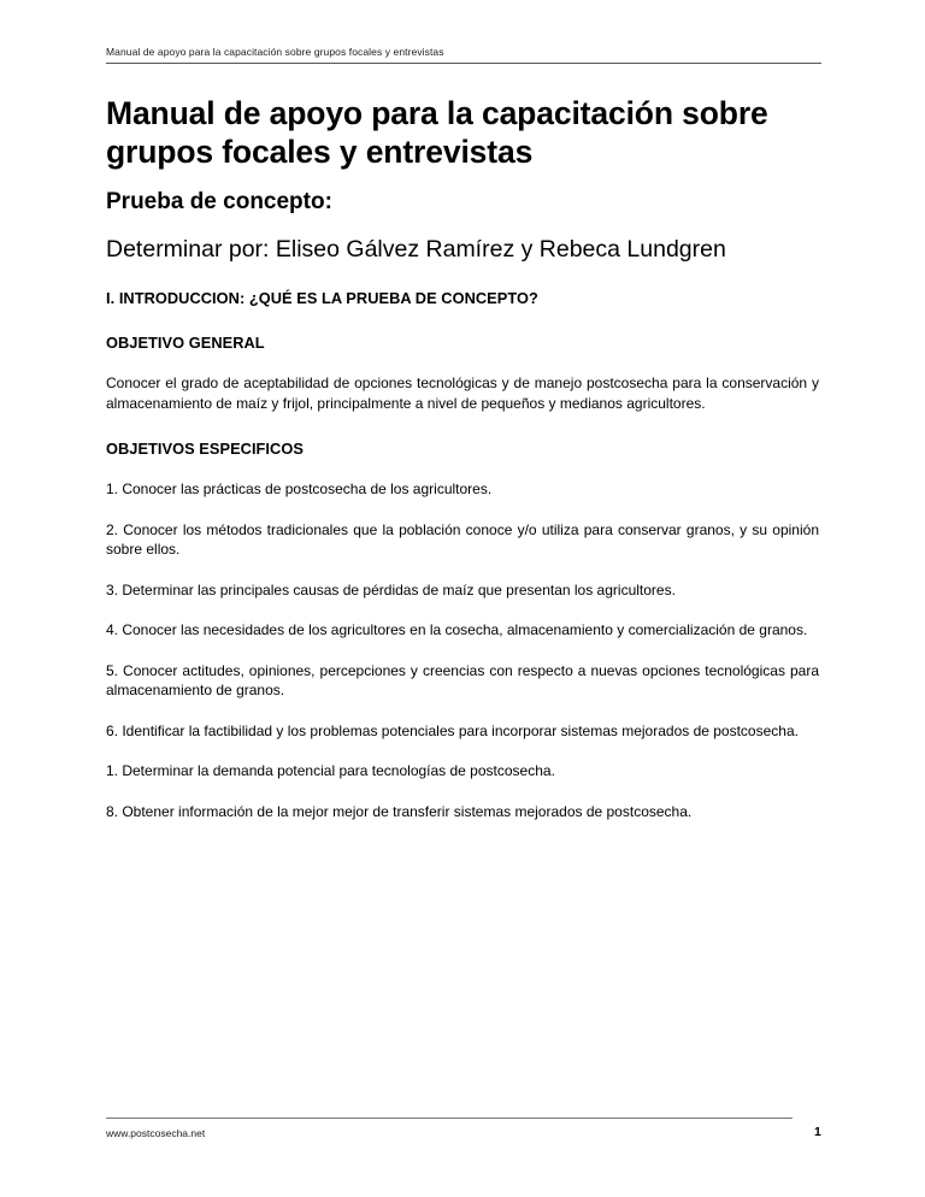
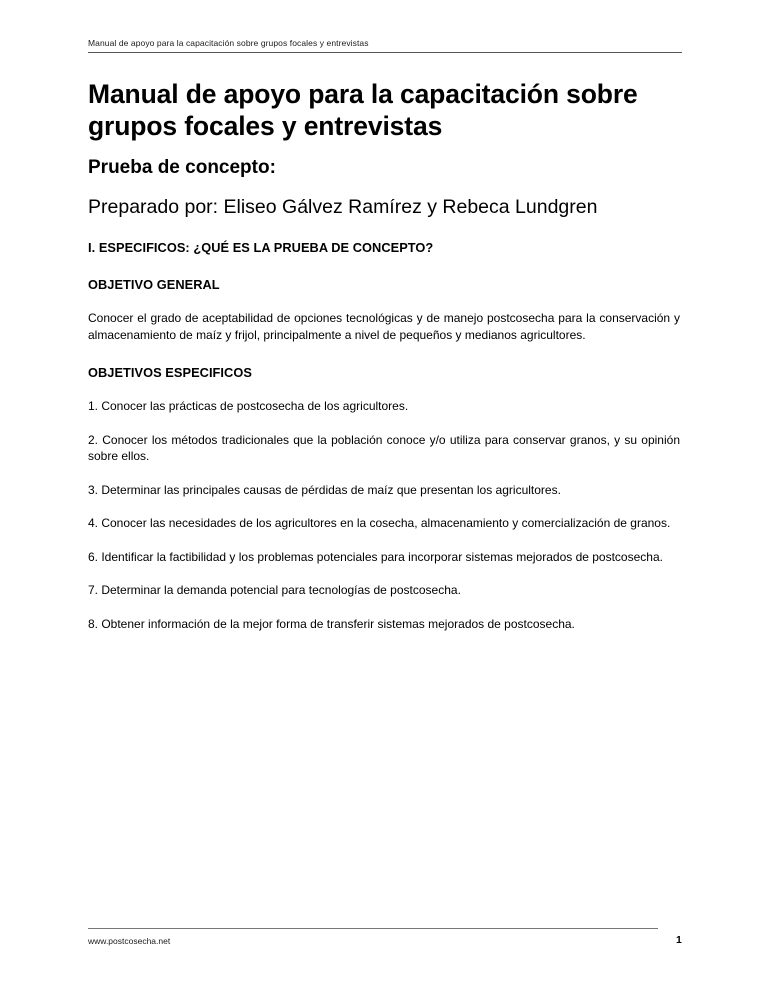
  Manual de apoyo para la capacitación sobre grupos focales y entrevistas
  Manual de apoyo para la capacitación sobre grupos focales y entrevistas
  Prueba de concepto:
- Determinar por: Eliseo Gálvez Ramírez y Rebeca Lundgren
+ Preparado por: Eliseo Gálvez Ramírez y Rebeca Lundgren
- I. INTRODUCCION: ¿QUÉ ES LA PRUEBA DE CONCEPTO?
+ I. ESPECIFICOS: ¿QUÉ ES LA PRUEBA DE CONCEPTO?
  OBJETIVO GENERAL
  Conocer el grado de aceptabilidad de opciones tecnológicas y de manejo postcosecha para la conservación y almacenamiento de maíz y frijol, principalmente a nivel de pequeños y medianos agricultores.
  OBJETIVOS ESPECIFICOS
  1. Conocer las prácticas de postcosecha de los agricultores.
  2. Conocer los métodos tradicionales que la población conoce y/o utiliza para conservar granos, y su opinión sobre ellos.
  3. Determinar las principales causas de pérdidas de maíz que presentan los agricultores.
  4. Conocer las necesidades de los agricultores en la cosecha, almacenamiento y comercialización de granos.
- 5. Conocer actitudes, opiniones, percepciones y creencias con respecto a nuevas opciones tecnológicas para almacenamiento de granos.
  6. Identificar la factibilidad y los problemas potenciales para incorporar sistemas mejorados de postcosecha.
- 1. Determinar la demanda potencial para tecnologías de postcosecha.
+ 7. Determinar la demanda potencial para tecnologías de postcosecha.
- 8. Obtener información de la mejor mejor de transferir sistemas mejorados de postcosecha.
+ 8. Obtener información de la mejor forma de transferir sistemas mejorados de postcosecha.
  www.postcosecha.net
  1
